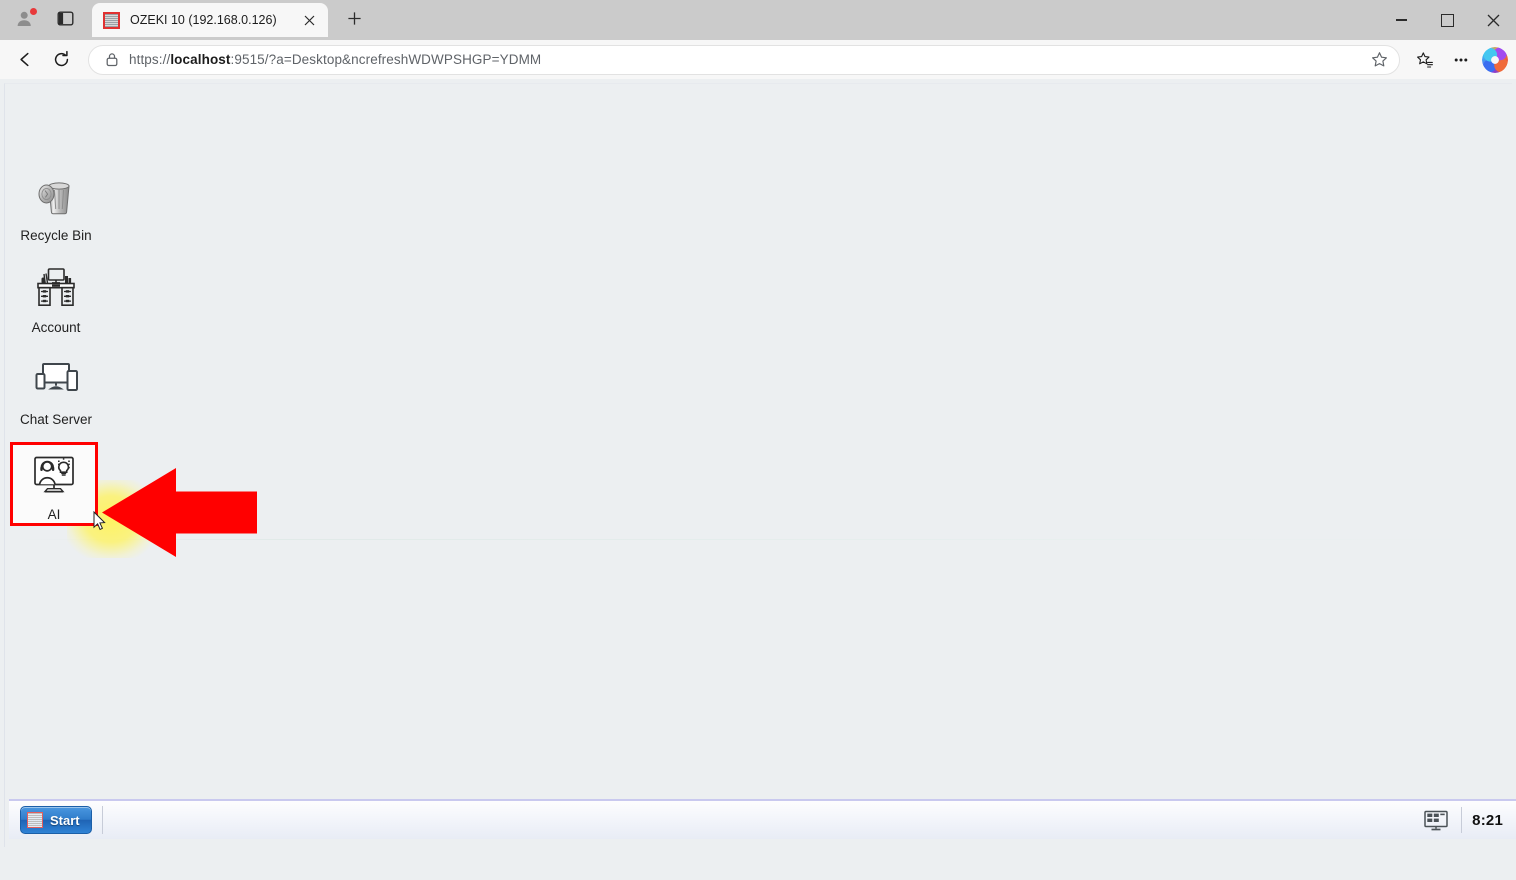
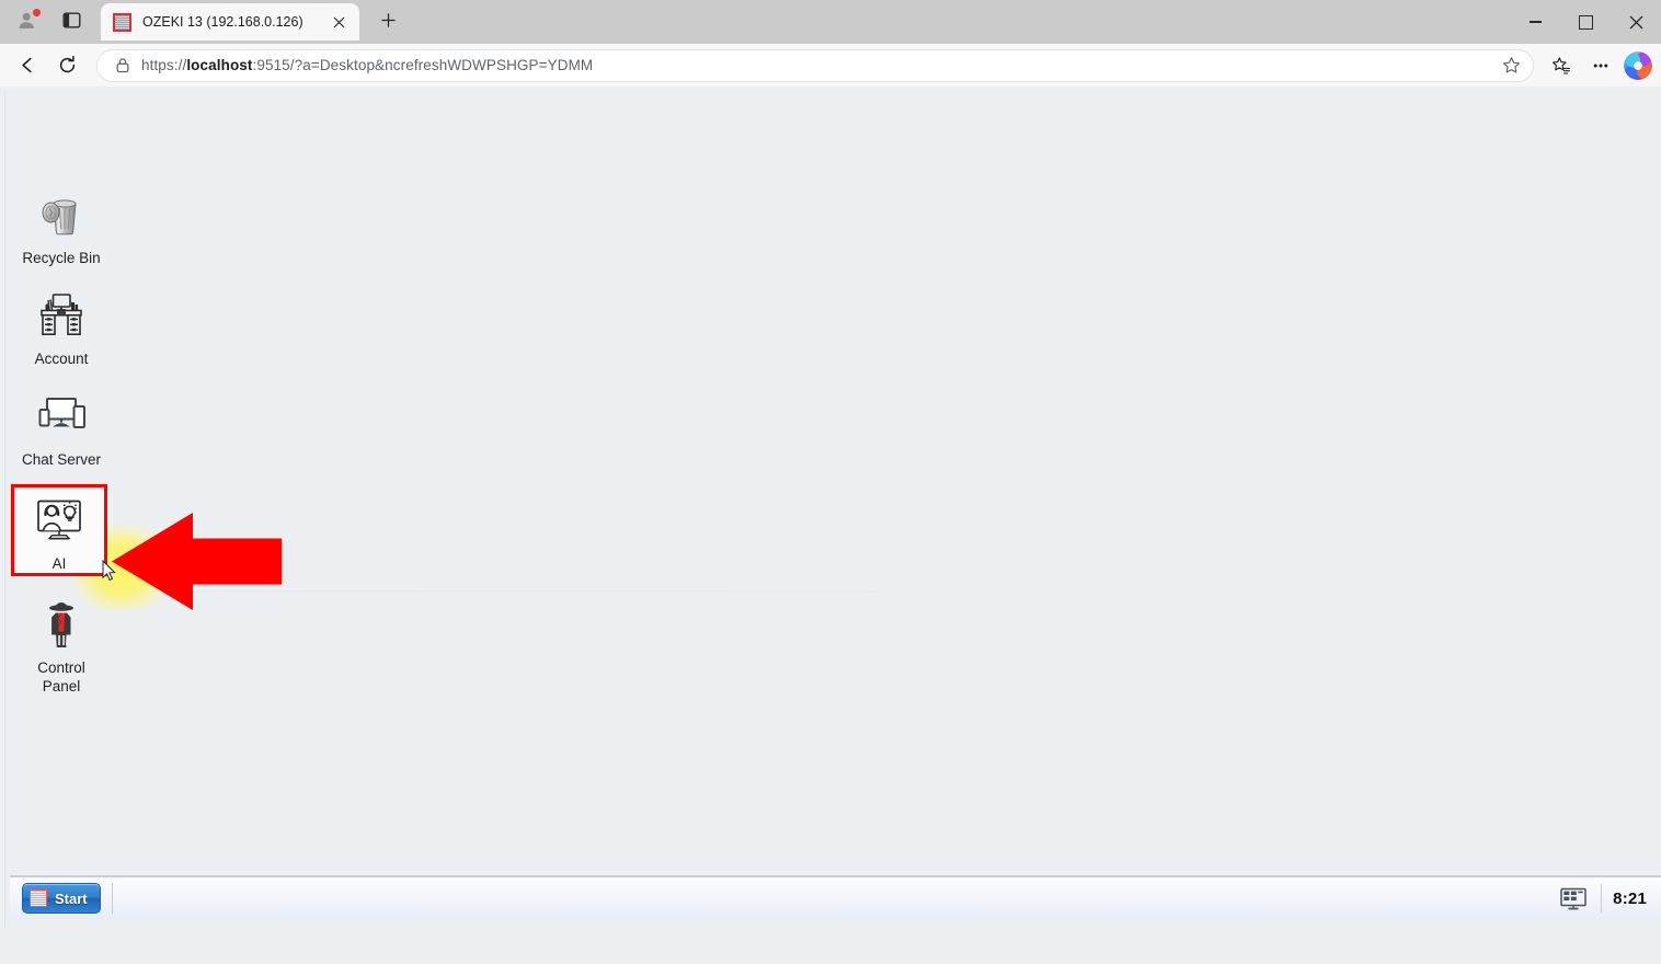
- OZEKI 10 (192.168.0.126)
+ OZEKI 13 (192.168.0.126)
  https://localhost:9515/?a=Desktop&ncrefreshWDWPSHGP=YDMM
  Recycle Bin
  Account
  Chat Server
  AI
+ Control
+ Panel
  Start
  8:21
